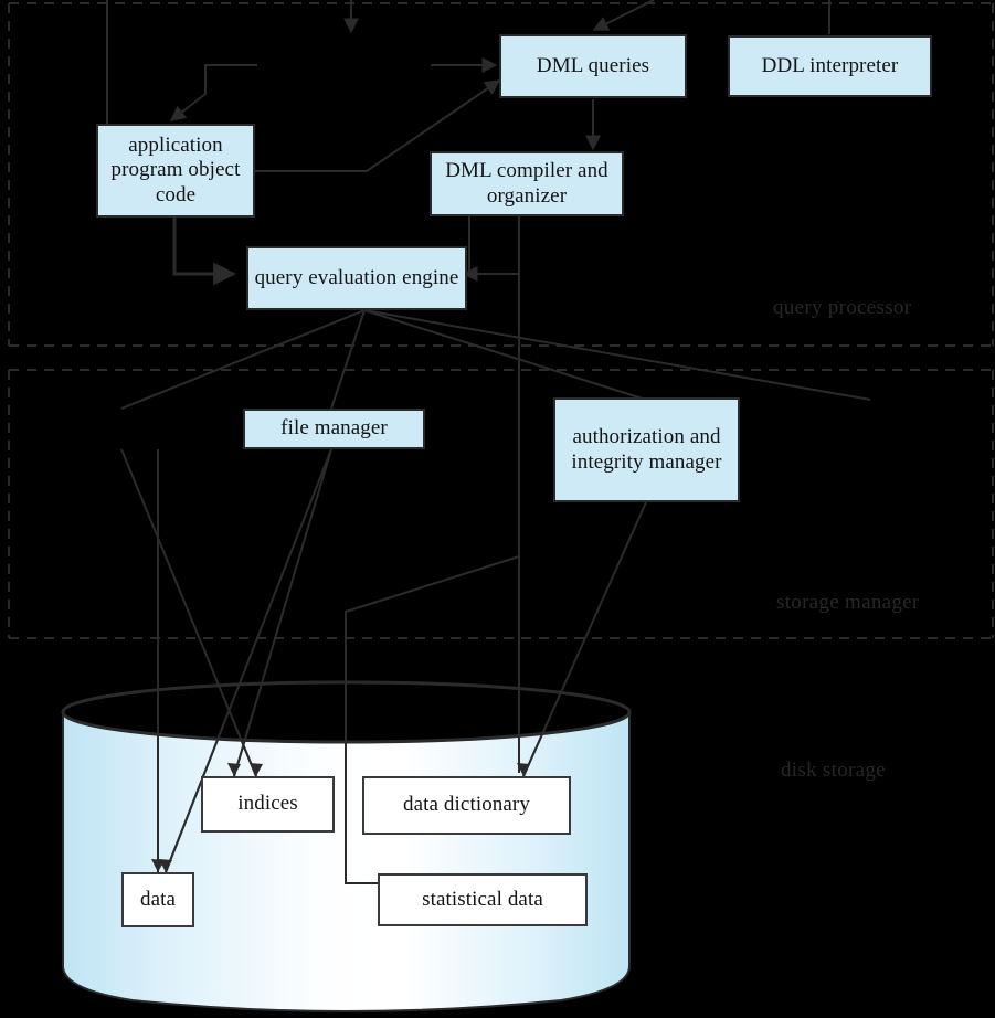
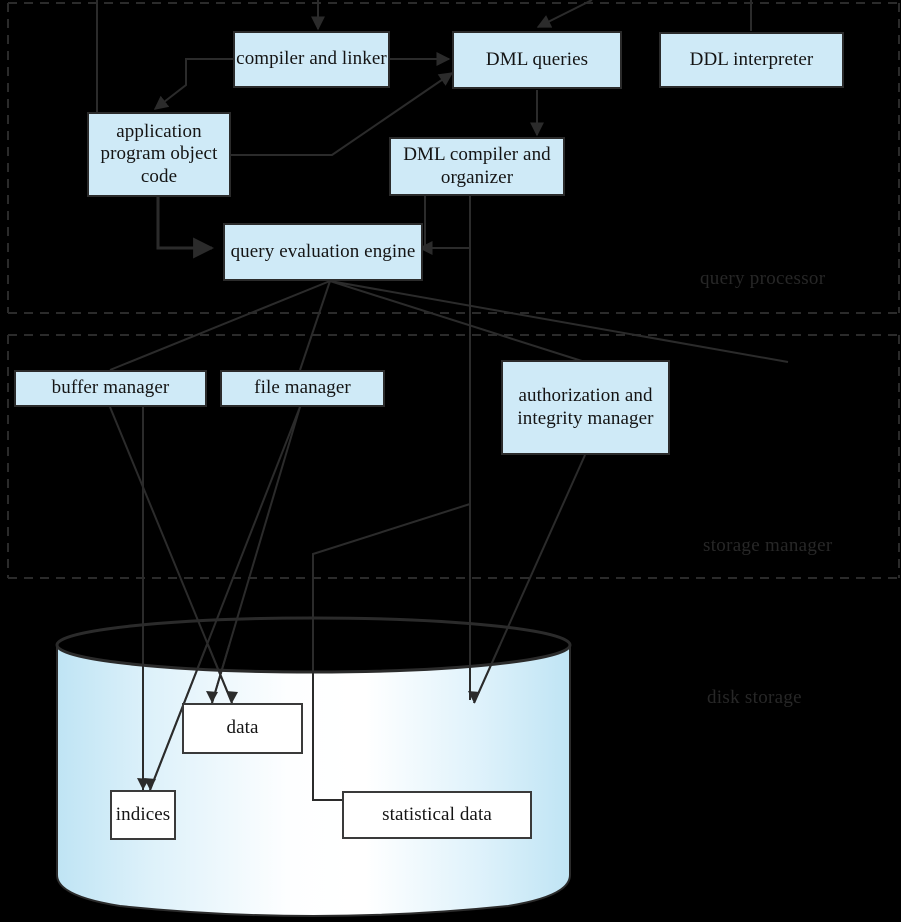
+ compiler and linker
  DML queries
  DDL interpreter
  application program object code
  DML compiler and organizer
  query evaluation engine
  query processor
+ buffer manager
  file manager
  authorization and integrity manager
  storage manager
- indices
+ data
- data dictionary
- data
+ indices
  statistical data
  disk storage
